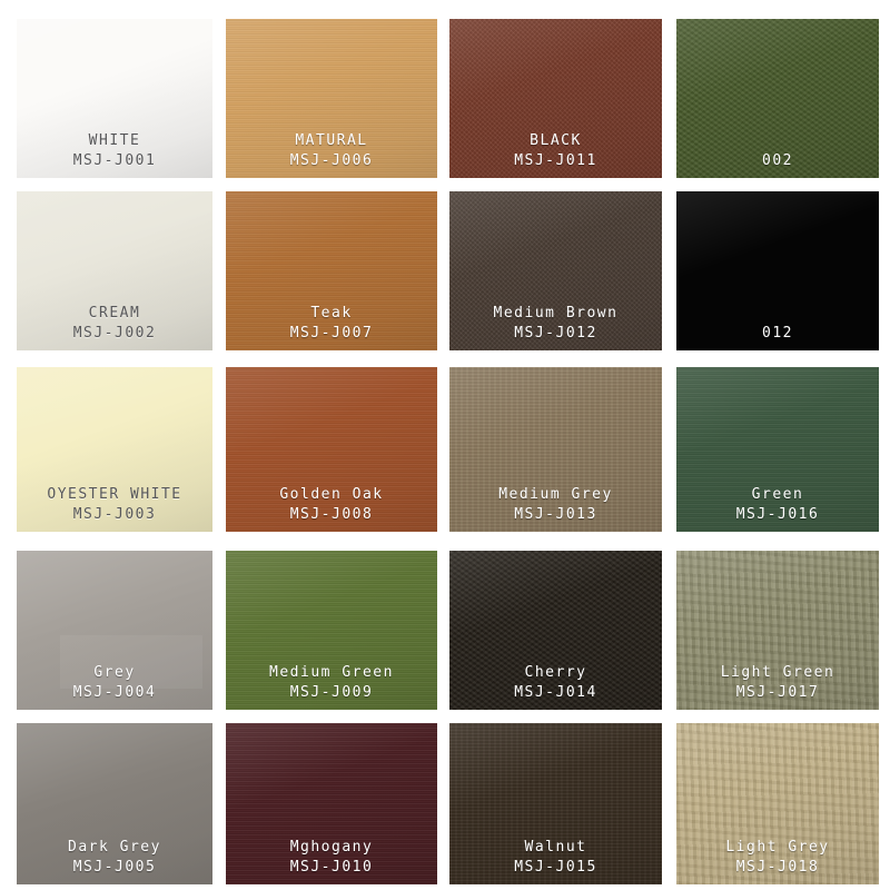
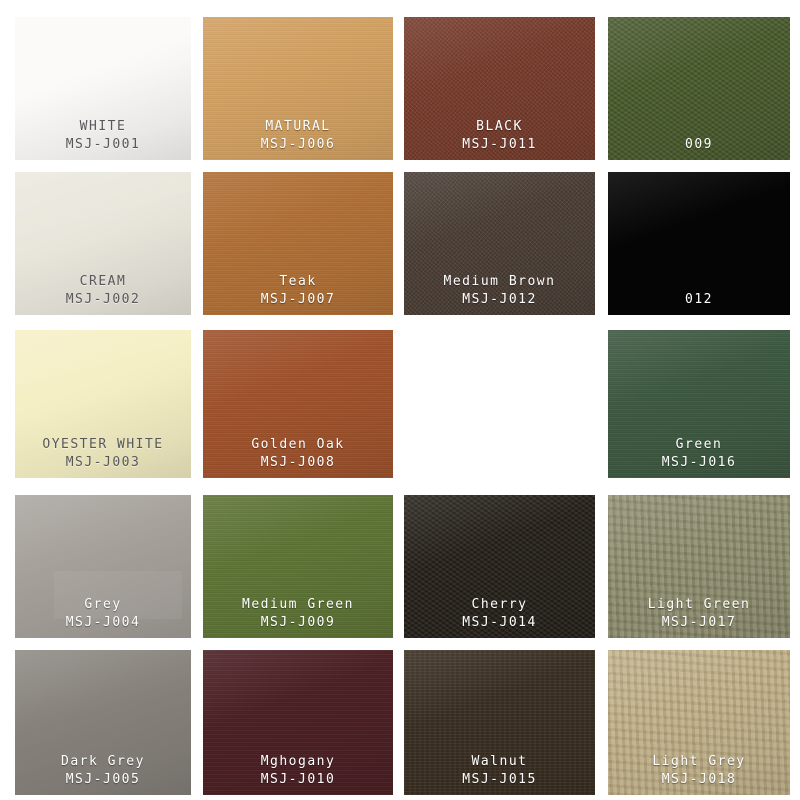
  WHITE
  MSJ-J001
  CREAM
  MSJ-J002
  OYESTER WHITE
  MSJ-J003
  Grey
  MSJ-J004
  Dark Grey
  MSJ-J005
  MATURAL
  MSJ-J006
  Teak
  MSJ-J007
  Golden Oak
  MSJ-J008
  Medium Green
  MSJ-J009
  Mghogany
  MSJ-J010
  BLACK
  MSJ-J011
  Medium Brown
  MSJ-J012
- Medium Grey
- MSJ-J013
  Cherry
  MSJ-J014
  Walnut
  MSJ-J015
- 002
+ 009
  012
  Green
  MSJ-J016
  Light Green
  MSJ-J017
  Light Grey
  MSJ-J018
